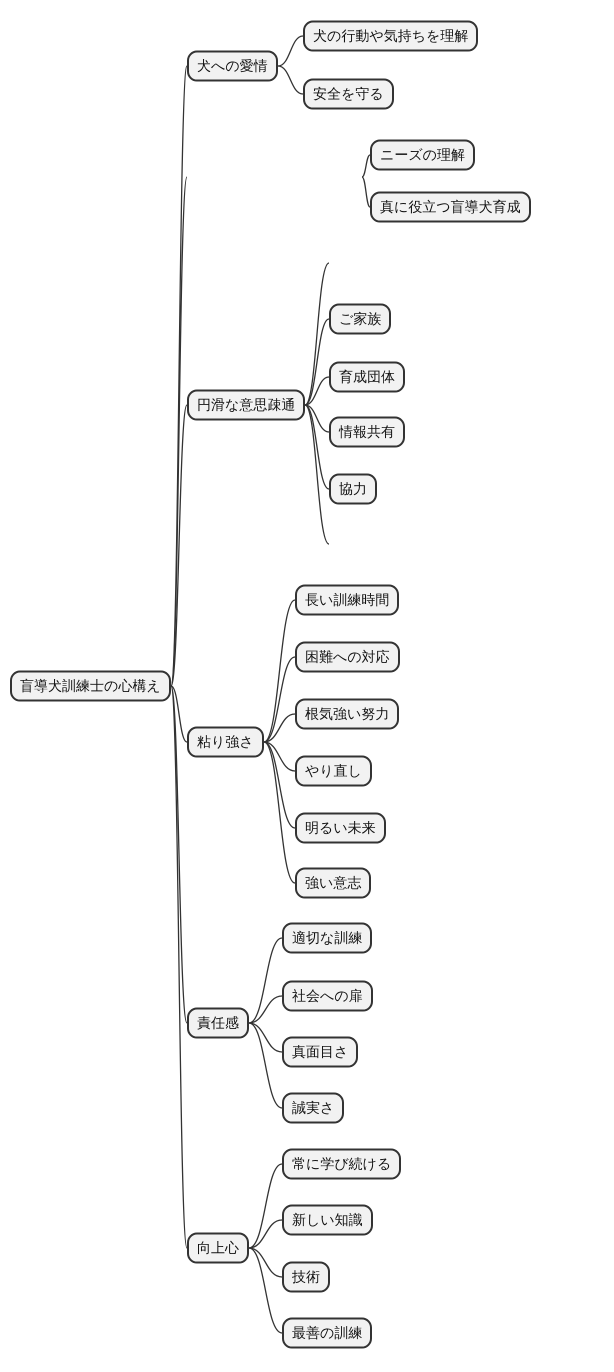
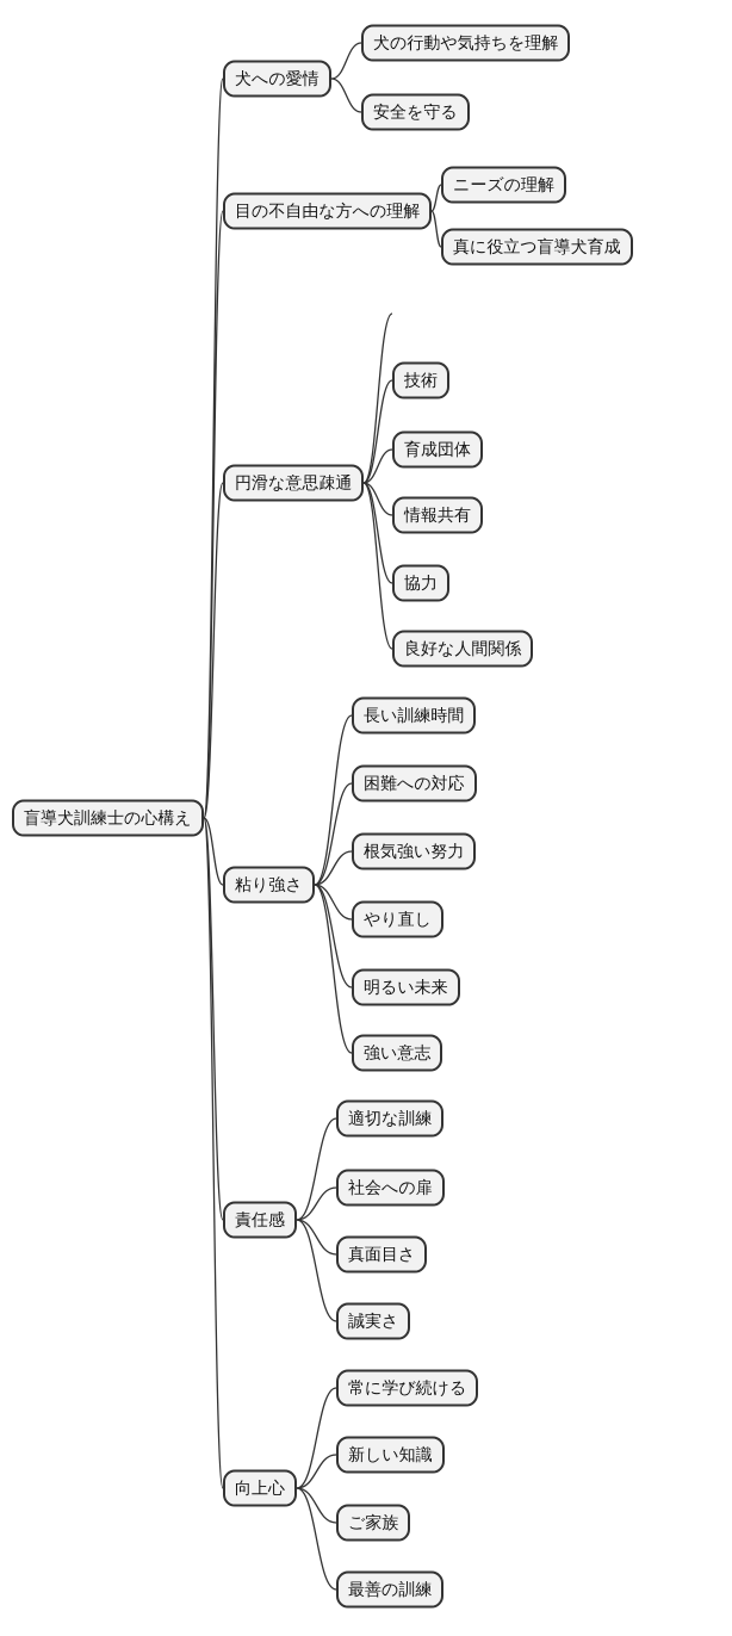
  盲導犬訓練士の心構え
  犬への愛情
  犬の行動や気持ちを理解
  安全を守る
+ 目の不自由な方への理解
  ニーズの理解
  真に役立つ盲導犬育成
  円滑な意思疎通
- ご家族
+ 技術
  育成団体
  情報共有
  協力
+ 良好な人間関係
  粘り強さ
  長い訓練時間
  困難への対応
  根気強い努力
  やり直し
  明るい未来
  強い意志
  責任感
  適切な訓練
  社会への扉
  真面目さ
  誠実さ
  向上心
  常に学び続ける
  新しい知識
- 技術
+ ご家族
  最善の訓練
